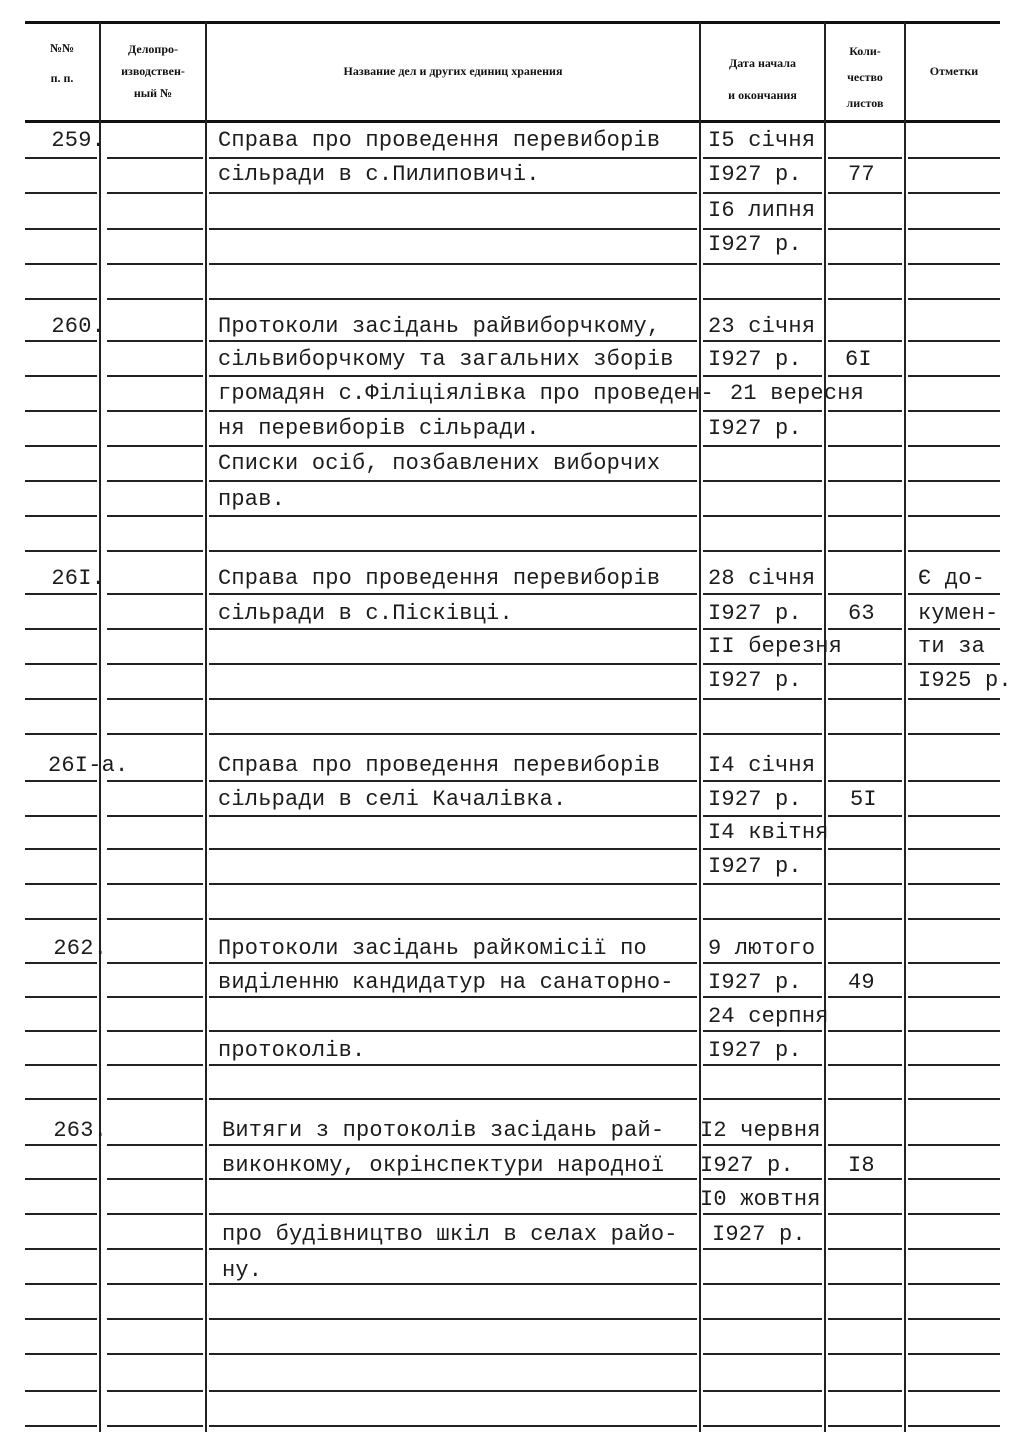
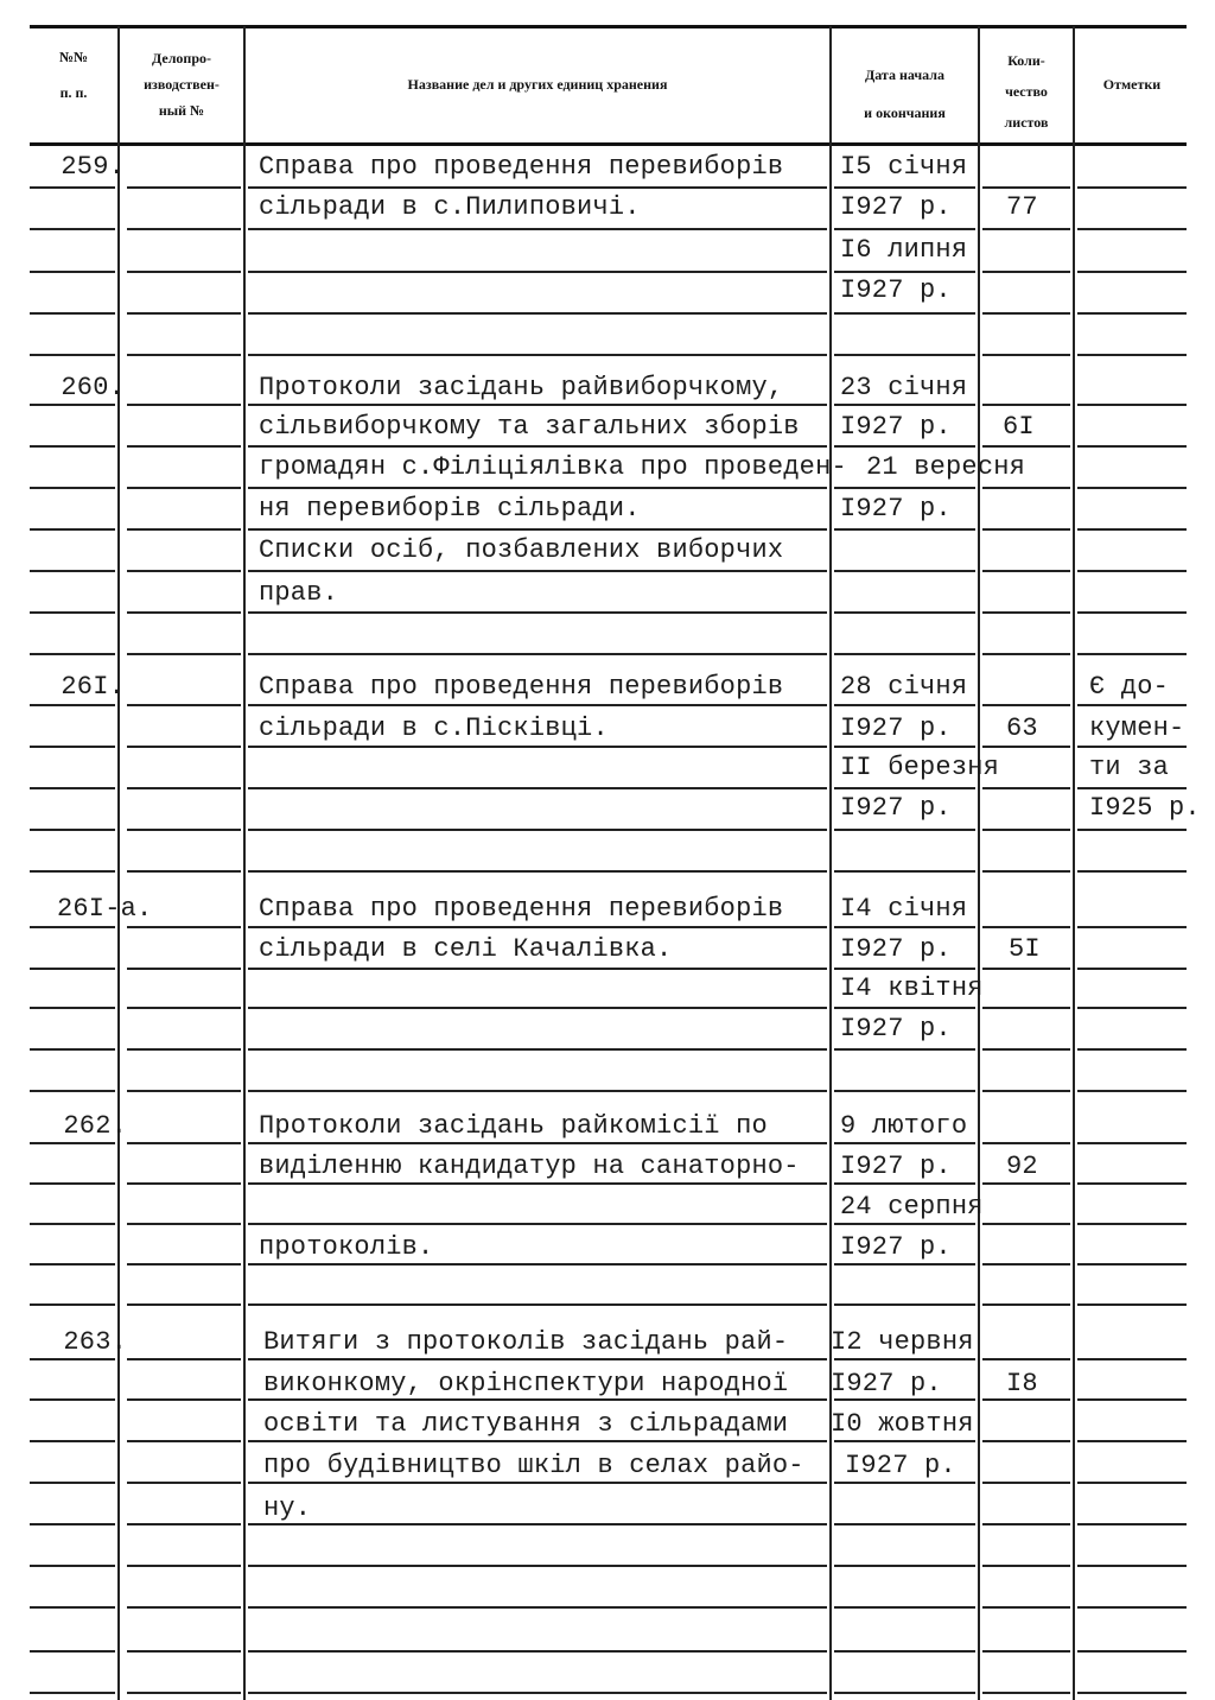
  №№
  п. п.
  Делопро-
  изводствен-
  ный №
  Название дел и других единиц хранения
  Дата начала
  и окончания
  Коли-
  чество
  листов
  Отметки
  259.
  Справа про проведення перевиборів
  сільради в с.Пилиповичі.
  I5 січня
  I927 р.
  I6 липня
  I927 р.
  77
  260.
  Протоколи засідань райвиборчкому,
  сільвиборчкому та загальних зборів
  громадян с.Філіціялівка про проведен-
  ня перевиборів сільради.
  Списки осіб, позбавлених виборчих
  прав.
  23 січня
  I927 р.
  21 вересня
  I927 р.
  6I
  26I.
  Справа про проведення перевиборів
  сільради в с.Пісківці.
  28 січня
  I927 р.
  II березня
  I927 р.
  63
  Є до-
  кумен-
  ти за
  I925 р.
  26I-а.
  Справа про проведення перевиборів
  сільради в селі Качалівка.
  I4 січня
  I927 р.
  I4 квітня
  I927 р.
  5I
  262.
  Протоколи засідань райкомісії по
  виділенню кандидатур на санаторно-
  протоколів.
  9 лютого
  I927 р.
  24 серпня
  I927 р.
- 49
+ 92
  263.
  Витяги з протоколів засідань рай-
  виконкому, окрінспектури народної
+ освіти та листування з сільрадами
  про будівництво шкіл в селах райо-
  ну.
  I2 червня
  I927 р.
  I0 жовтня
  I927 р.
  I8
